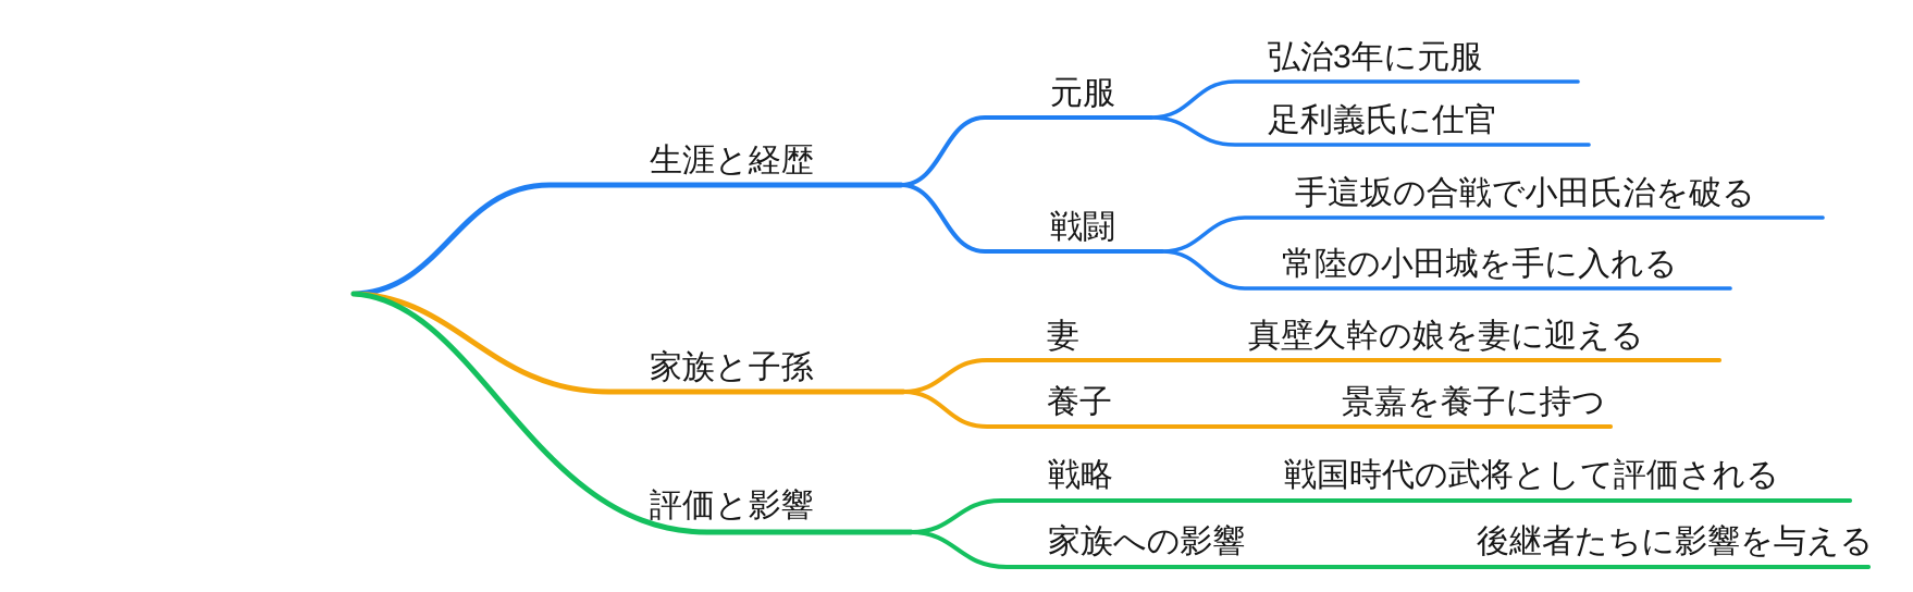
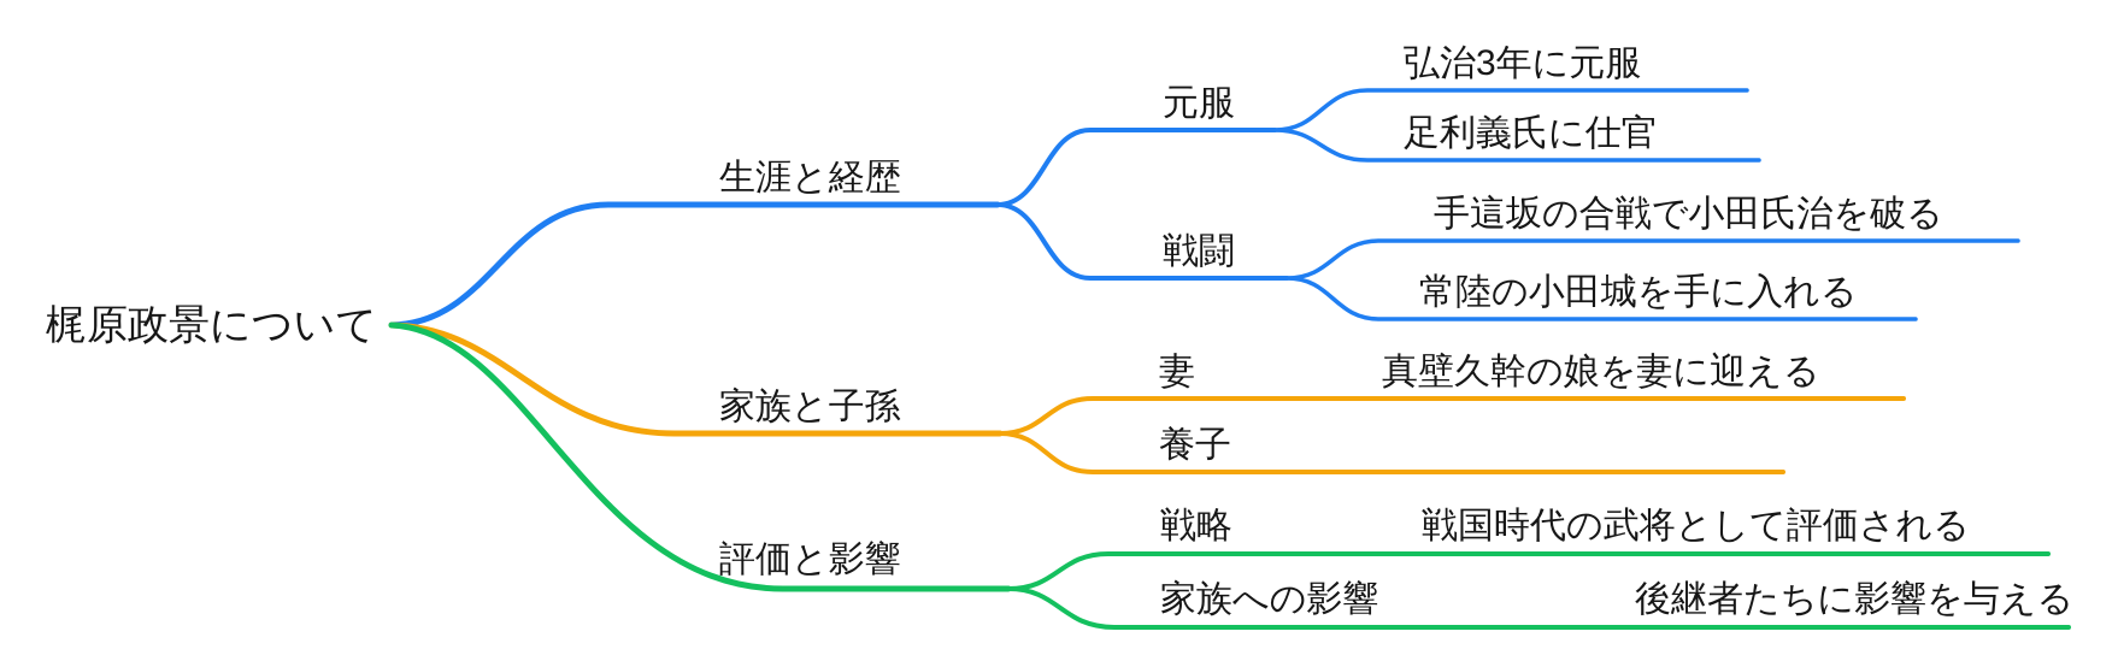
+ 梶原政景について
  生涯と経歴
  元服
  弘治3年に元服
  足利義氏に仕官
  戦闘
  手這坂の合戦で小田氏治を破る
  常陸の小田城を手に入れる
  家族と子孫
  妻
  真壁久幹の娘を妻に迎える
  養子
- 景嘉を養子に持つ
  評価と影響
  戦略
  戦国時代の武将として評価される
  家族への影響
  後継者たちに影響を与える
